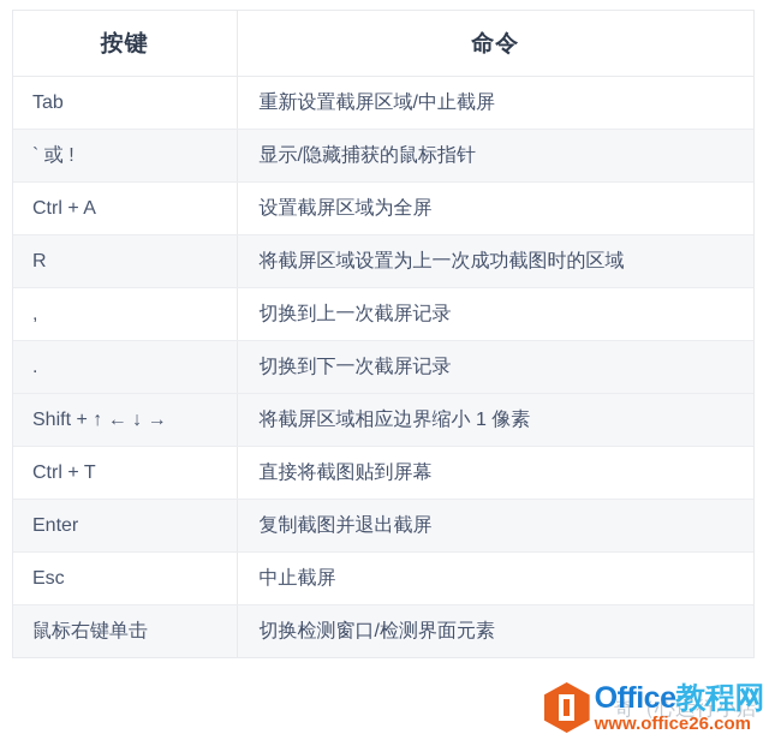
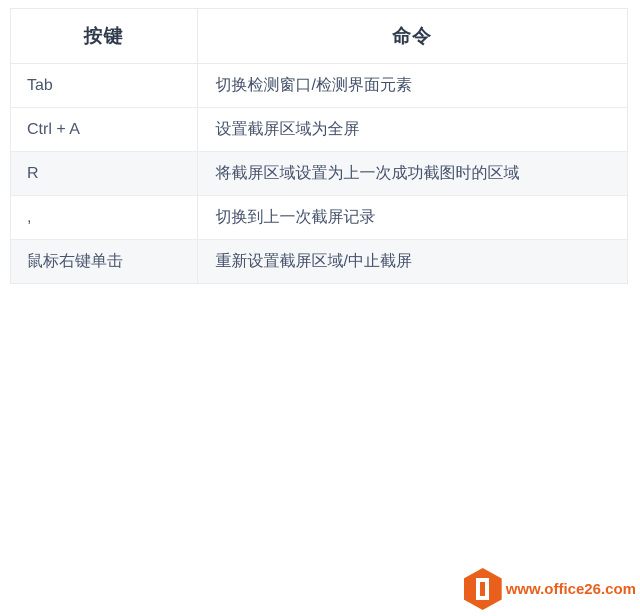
  按键	命令
- Tab	重新设置截屏区域/中止截屏
+ Tab	切换检测窗口/检测界面元素
- ` 或 !	显示/隐藏捕获的鼠标指针
  Ctrl + A	设置截屏区域为全屏
  R	将截屏区域设置为上一次成功截图时的区域
  ,	切换到上一次截屏记录
- .	切换到下一次截屏记录
- Shift + ↑ ← ↓ →	将截屏区域相应边界缩小 1 像素
- Ctrl + T	直接将截图贴到屏幕
- Enter	复制截图并退出截屏
- Esc	中止截屏
- 鼠标右键单击	切换检测窗口/检测界面元素
+ 鼠标右键单击	重新设置截屏区域/中止截屏
- 奇（心运行小店
- Office教程网
  www.office26.com
